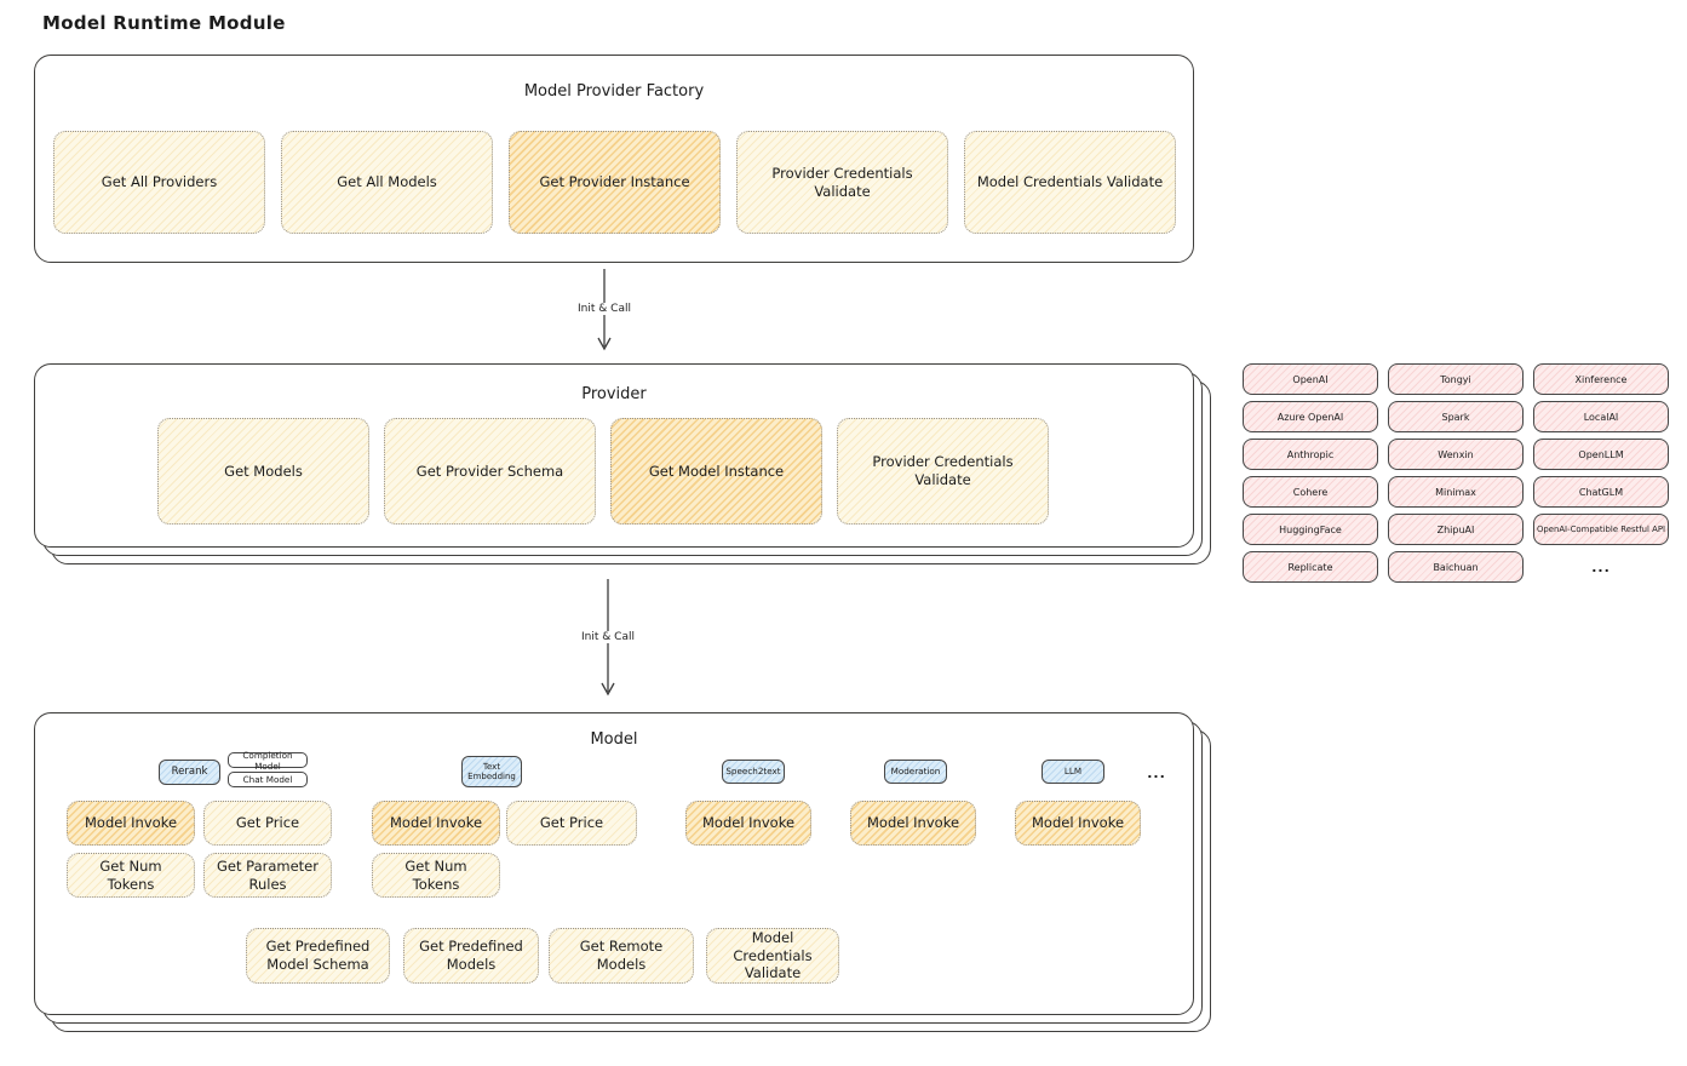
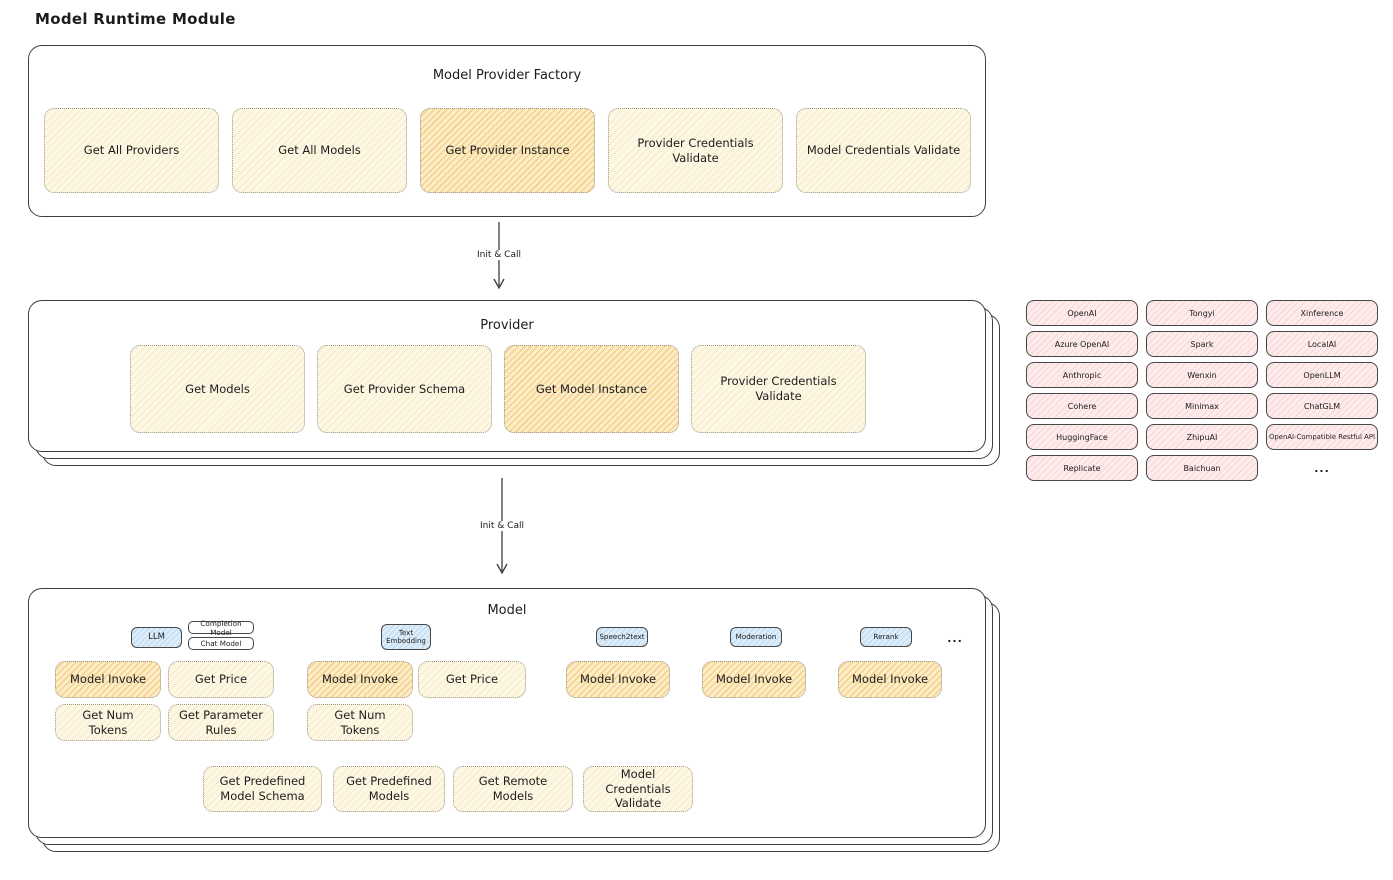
  Model Runtime Module
  Model Provider Factory
  Get All Providers
  Get All Models
  Get Provider Instance
  Provider Credentials Validate
  Model Credentials Validate
  Init & Call
  Provider
  Get Models
  Get Provider Schema
  Get Model Instance
  Provider Credentials Validate
  OpenAI
  Tongyi
  Xinference
  Azure OpenAI
  Spark
  LocalAI
  Anthropic
  Wenxin
  OpenLLM
  Cohere
  Minimax
  ChatGLM
  HuggingFace
  ZhipuAI
  OpenAI-Compatible Restful API
  Replicate
  Baichuan
  ...
  Init & Call
  Model
- Rerank
+ LLM
  Completion Model
  Chat Model
  Text Embedding
  Speech2text
  Moderation
- LLM
+ Rerank
  ...
  Model Invoke
  Get Price
  Model Invoke
  Get Price
  Model Invoke
  Model Invoke
  Model Invoke
  Get Num Tokens
  Get Parameter Rules
  Get Num Tokens
  Get Predefined Model Schema
  Get Predefined Models
  Get Remote Models
  Model Credentials Validate
